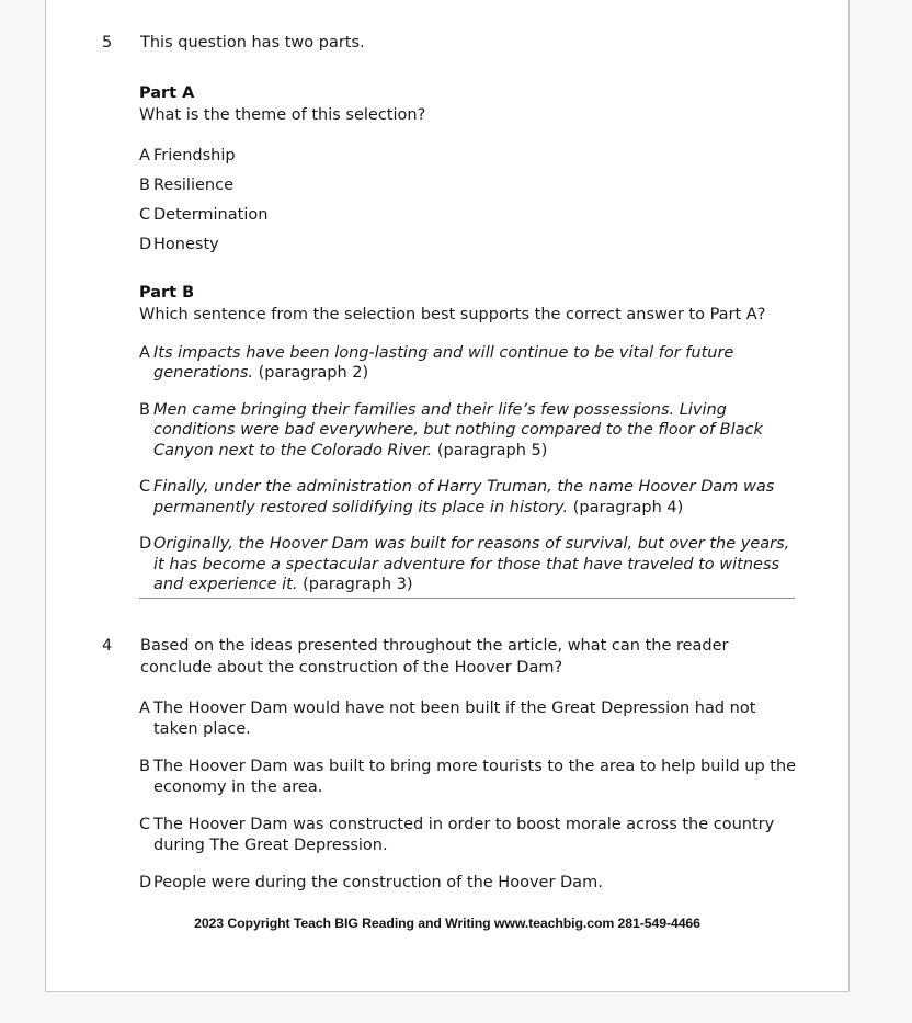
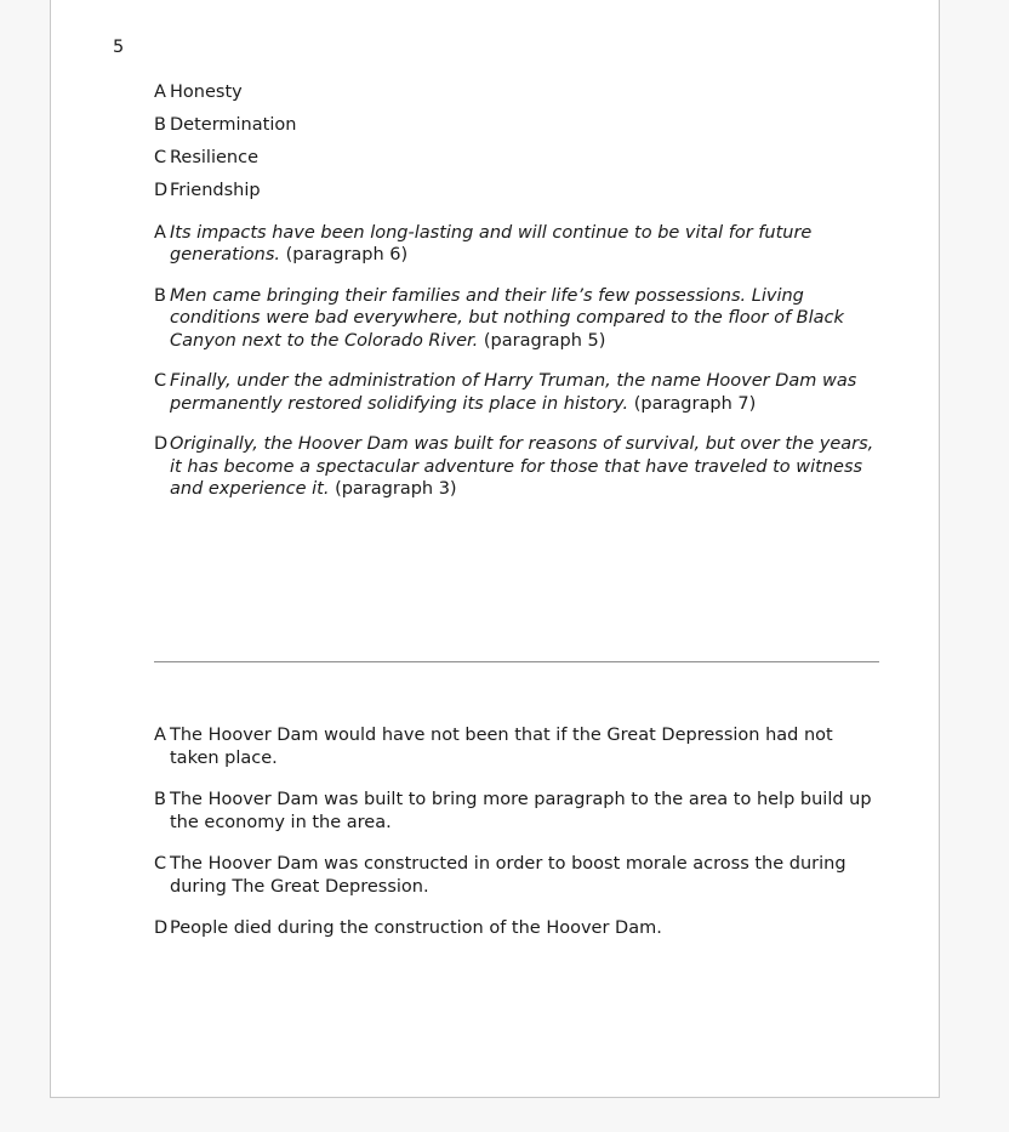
  5
- This question has two parts.
- Part A
- What is the theme of this selection?
  A
- Friendship
+ Honesty
  B
- Resilience
+ Determination
  C
- Determination
+ Resilience
  D
- Honesty
+ Friendship
- Part B
- Which sentence from the selection best supports the correct answer to Part A?
  A
- Its impacts have been long-lasting and will continue to be vital for future generations. (paragraph 2)
+ Its impacts have been long-lasting and will continue to be vital for future generations. (paragraph 6)
  B
  Men came bringing their families and their life’s few possessions. Living conditions were bad everywhere, but nothing compared to the floor of Black Canyon next to the Colorado River. (paragraph 5)
  C
- Finally, under the administration of Harry Truman, the name Hoover Dam was permanently restored solidifying its place in history. (paragraph 4)
+ Finally, under the administration of Harry Truman, the name Hoover Dam was permanently restored solidifying its place in history. (paragraph 7)
  D
  Originally, the Hoover Dam was built for reasons of survival, but over the years, it has become a spectacular adventure for those that have traveled to witness and experience it. (paragraph 3)
- 4
- Based on the ideas presented throughout the article, what can the reader conclude about the construction of the Hoover Dam?
  A
- The Hoover Dam would have not been built if the Great Depression had not taken place.
+ The Hoover Dam would have not been that if the Great Depression had not taken place.
  B
- The Hoover Dam was built to bring more tourists to the area to help build up the economy in the area.
+ The Hoover Dam was built to bring more paragraph to the area to help build up the economy in the area.
  C
- The Hoover Dam was constructed in order to boost morale across the country during The Great Depression.
+ The Hoover Dam was constructed in order to boost morale across the during during The Great Depression.
  D
- People were during the construction of the Hoover Dam.
+ People died during the construction of the Hoover Dam.
- 2023 Copyright Teach BIG Reading and Writing www.teachbig.com 281-549-4466
